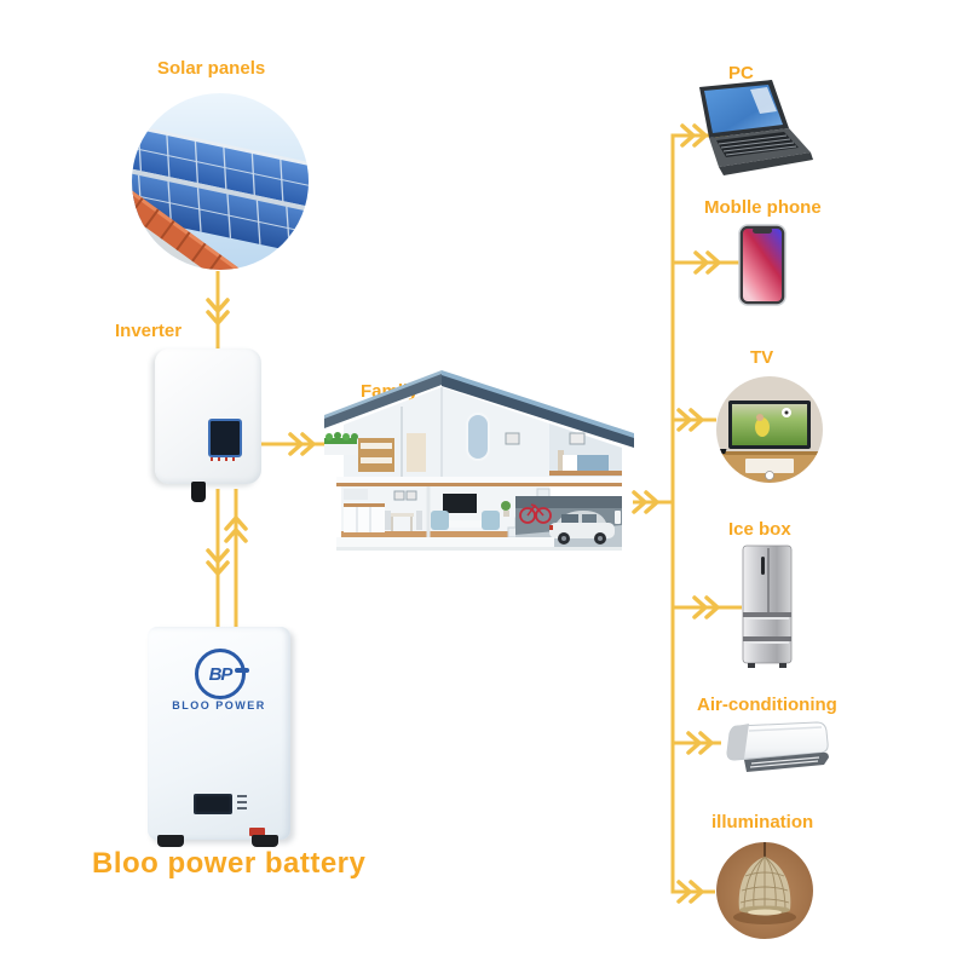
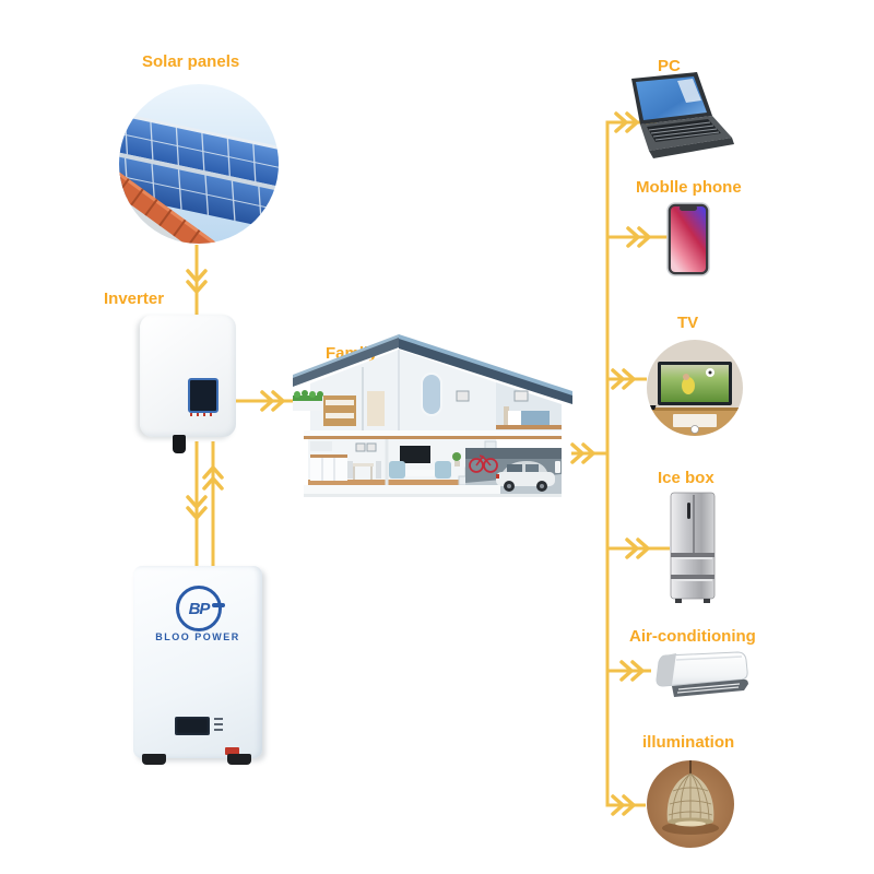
  Solar panels
  Inverter
  BP
  BLOO POWER
- Bloo power battery
  PC
  Moblle phone
  TV
  Ice box
  Air-conditioning
  illumination
